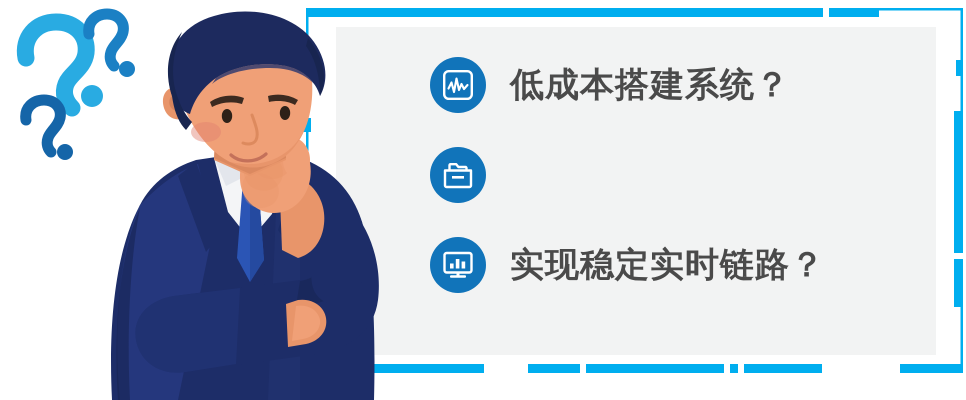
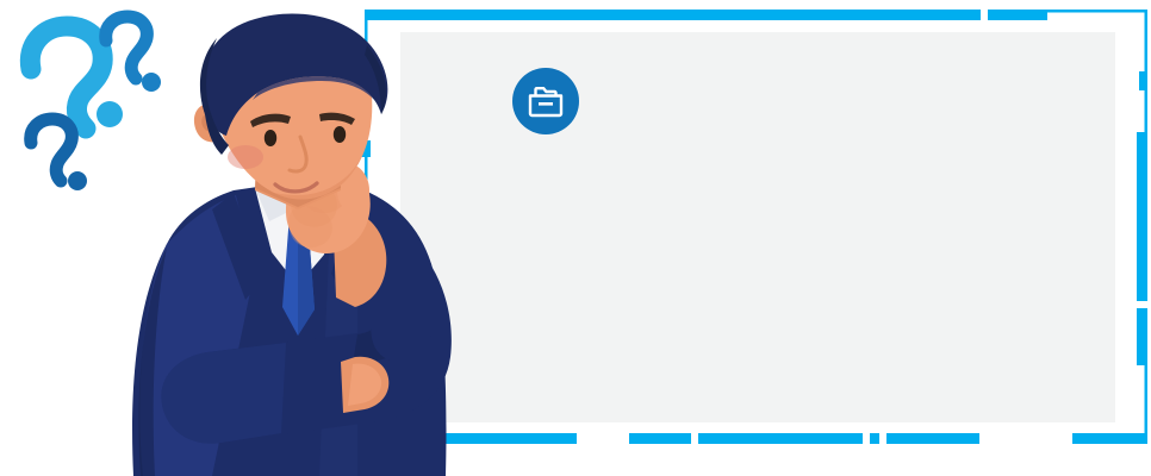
- 低成本搭建系统？
- 实现稳定实时链路？
